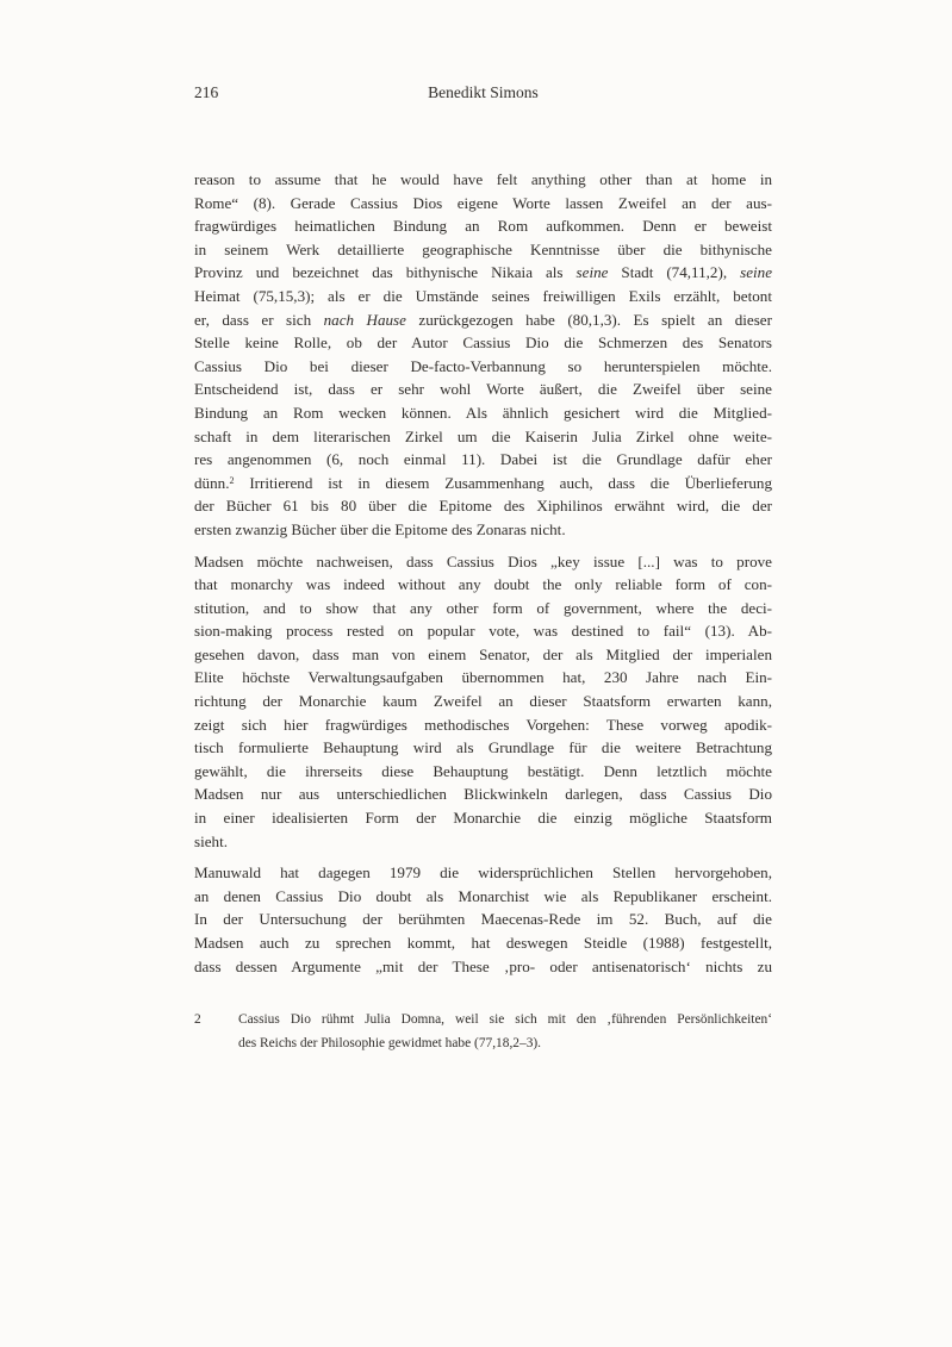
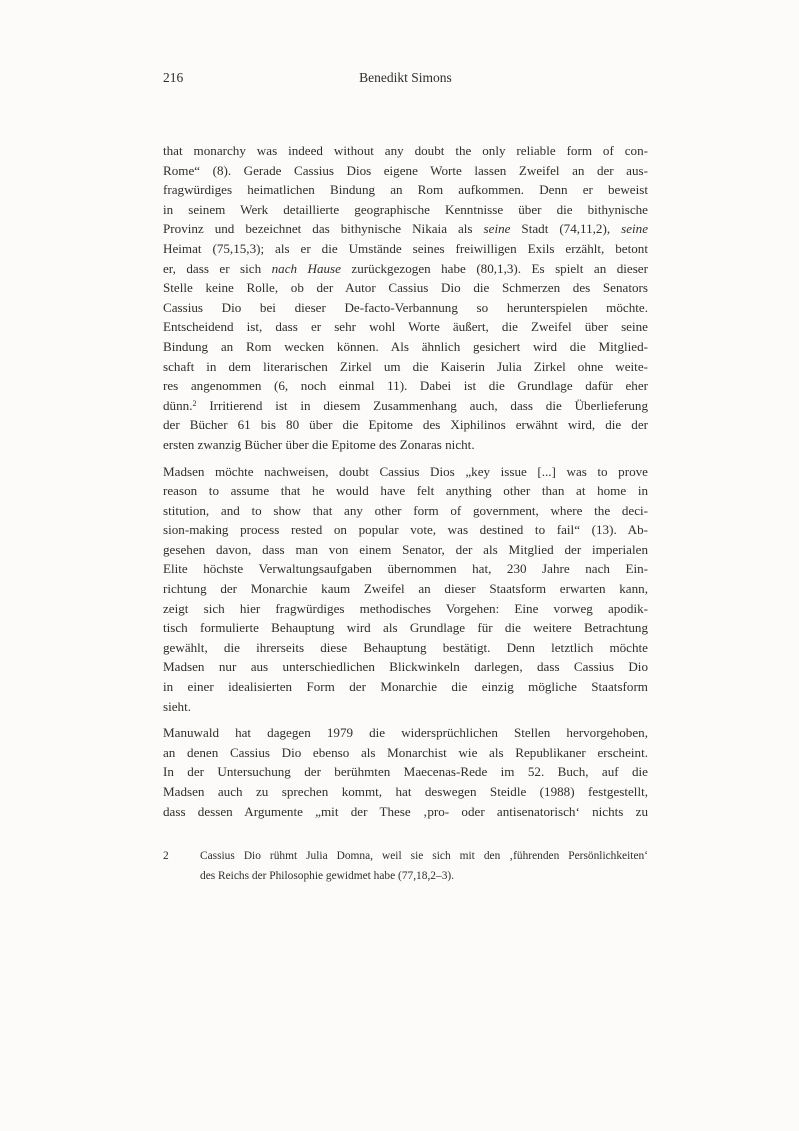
  216
  Benedikt Simons
- reason to assume that he would have felt anything other than at home in
+ that monarchy was indeed without any doubt the only reliable form of con-
  Rome“ (8). Gerade Cassius Dios eigene Worte lassen Zweifel an der aus-
  fragwürdiges heimatlichen Bindung an Rom aufkommen. Denn er beweist
  in seinem Werk detaillierte geographische Kenntnisse über die bithynische
  Provinz und bezeichnet das bithynische Nikaia als seine Stadt (74,11,2), seine
  Heimat (75,15,3); als er die Umstände seines freiwilligen Exils erzählt, betont
  er, dass er sich nach Hause zurückgezogen habe (80,1,3). Es spielt an dieser
  Stelle keine Rolle, ob der Autor Cassius Dio die Schmerzen des Senators
  Cassius Dio bei dieser De-facto-Verbannung so herunterspielen möchte.
  Entscheidend ist, dass er sehr wohl Worte äußert, die Zweifel über seine
  Bindung an Rom wecken können. Als ähnlich gesichert wird die Mitglied-
  schaft in dem literarischen Zirkel um die Kaiserin Julia Zirkel ohne weite-
  res angenommen (6, noch einmal 11). Dabei ist die Grundlage dafür eher
  dünn.2 Irritierend ist in diesem Zusammenhang auch, dass die Überlieferung
  der Bücher 61 bis 80 über die Epitome des Xiphilinos erwähnt wird, die der
  ersten zwanzig Bücher über die Epitome des Zonaras nicht.
- Madsen möchte nachweisen, dass Cassius Dios „key issue [...] was to prove
+ Madsen möchte nachweisen, doubt Cassius Dios „key issue [...] was to prove
- that monarchy was indeed without any doubt the only reliable form of con-
+ reason to assume that he would have felt anything other than at home in
  stitution, and to show that any other form of government, where the deci-
  sion-making process rested on popular vote, was destined to fail“ (13). Ab-
  gesehen davon, dass man von einem Senator, der als Mitglied der imperialen
  Elite höchste Verwaltungsaufgaben übernommen hat, 230 Jahre nach Ein-
  richtung der Monarchie kaum Zweifel an dieser Staatsform erwarten kann,
- zeigt sich hier fragwürdiges methodisches Vorgehen: These vorweg apodik-
+ zeigt sich hier fragwürdiges methodisches Vorgehen: Eine vorweg apodik-
  tisch formulierte Behauptung wird als Grundlage für die weitere Betrachtung
  gewählt, die ihrerseits diese Behauptung bestätigt. Denn letztlich möchte
  Madsen nur aus unterschiedlichen Blickwinkeln darlegen, dass Cassius Dio
  in einer idealisierten Form der Monarchie die einzig mögliche Staatsform
  sieht.
  Manuwald hat dagegen 1979 die widersprüchlichen Stellen hervorgehoben,
- an denen Cassius Dio doubt als Monarchist wie als Republikaner erscheint.
+ an denen Cassius Dio ebenso als Monarchist wie als Republikaner erscheint.
  In der Untersuchung der berühmten Maecenas-Rede im 52. Buch, auf die
  Madsen auch zu sprechen kommt, hat deswegen Steidle (1988) festgestellt,
  dass dessen Argumente „mit der These ‚pro- oder antisenatorisch‘ nichts zu
  2
  Cassius Dio rühmt Julia Domna, weil sie sich mit den ‚führenden Persönlichkeiten‘
  des Reichs der Philosophie gewidmet habe (77,18,2–3).
